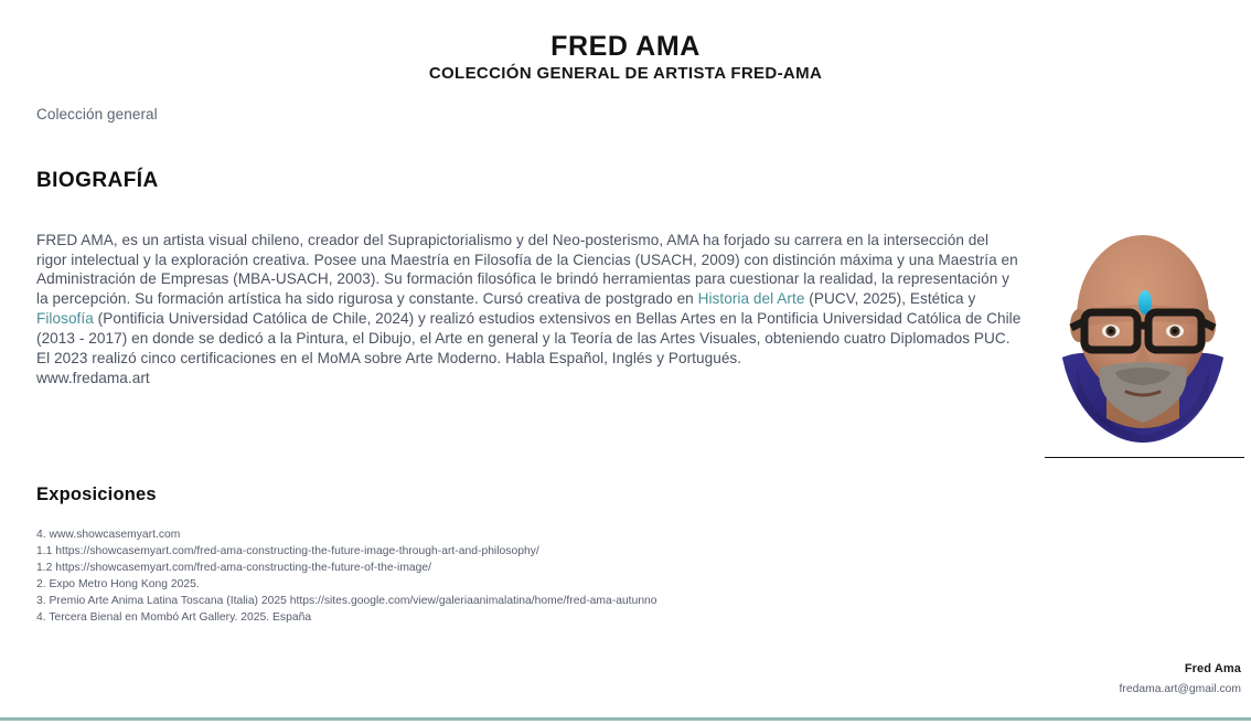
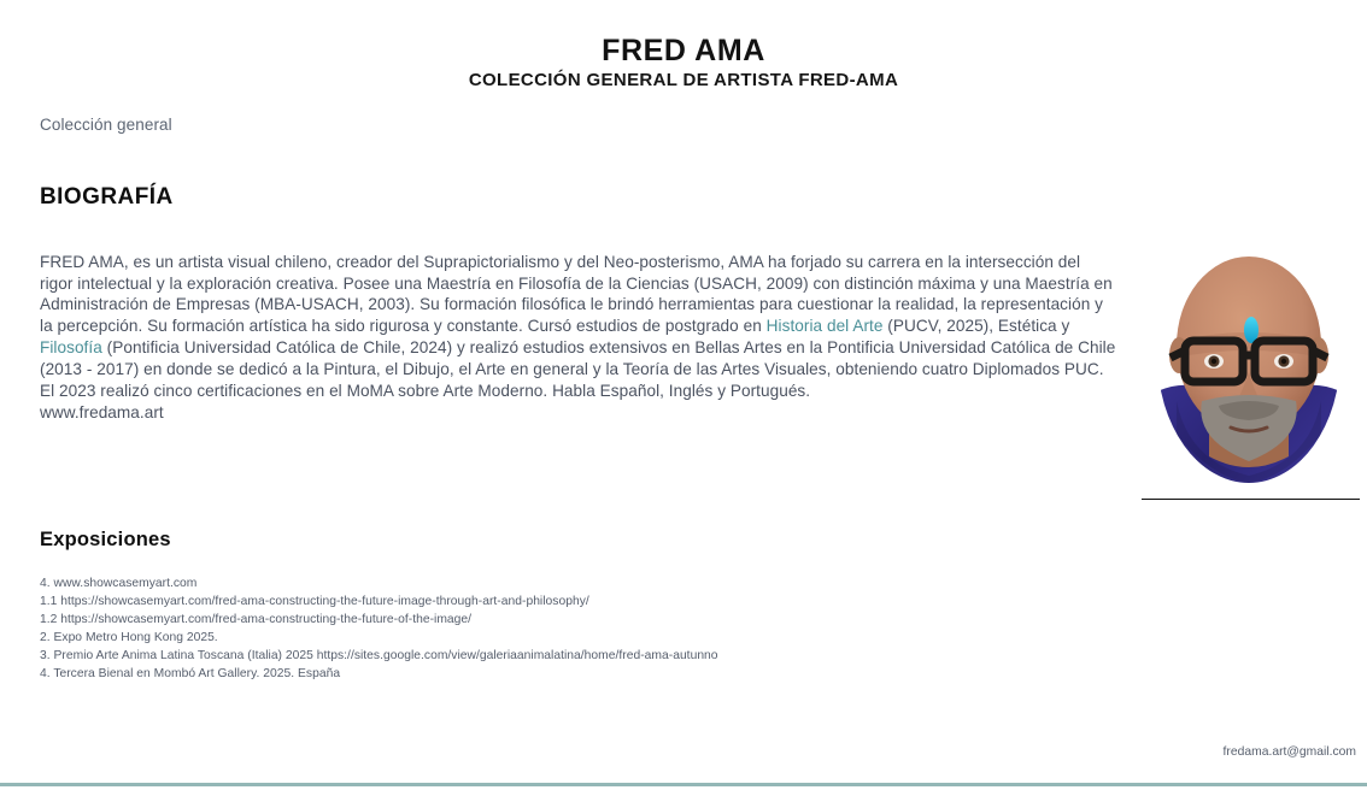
  FRED AMA
  COLECCIÓN GENERAL DE ARTISTA FRED-AMA
  Colección general
  BIOGRAFÍA
- FRED AMA, es un artista visual chileno, creador del Suprapictorialismo y del Neo-posterismo, AMA ha forjado su carrera en la intersección del rigor intelectual y la exploración creativa. Posee una Maestría en Filosofía de la Ciencias (USACH, 2009) con distinción máxima y una Maestría en Administración de Empresas (MBA-USACH, 2003). Su formación filosófica le brindó herramientas para cuestionar la realidad, la representación y la percepción. Su formación artística ha sido rigurosa y constante. Cursó creativa de postgrado en Historia del Arte (PUCV, 2025), Estética y Filosofía (Pontificia Universidad Católica de Chile, 2024) y realizó estudios extensivos en Bellas Artes en la Pontificia Universidad Católica de Chile (2013 - 2017) en donde se dedicó a la Pintura, el Dibujo, el Arte en general y la Teoría de las Artes Visuales, obteniendo cuatro Diplomados PUC. El 2023 realizó cinco certificaciones en el MoMA sobre Arte Moderno. Habla Español, Inglés y Portugués.
+ FRED AMA, es un artista visual chileno, creador del Suprapictorialismo y del Neo-posterismo, AMA ha forjado su carrera en la intersección del rigor intelectual y la exploración creativa. Posee una Maestría en Filosofía de la Ciencias (USACH, 2009) con distinción máxima y una Maestría en Administración de Empresas (MBA-USACH, 2003). Su formación filosófica le brindó herramientas para cuestionar la realidad, la representación y la percepción. Su formación artística ha sido rigurosa y constante. Cursó estudios de postgrado en Historia del Arte (PUCV, 2025), Estética y Filosofía (Pontificia Universidad Católica de Chile, 2024) y realizó estudios extensivos en Bellas Artes en la Pontificia Universidad Católica de Chile (2013 - 2017) en donde se dedicó a la Pintura, el Dibujo, el Arte en general y la Teoría de las Artes Visuales, obteniendo cuatro Diplomados PUC. El 2023 realizó cinco certificaciones en el MoMA sobre Arte Moderno. Habla Español, Inglés y Portugués.
  www.fredama.art
  Exposiciones
  4. www.showcasemyart.com
  1.1 https://showcasemyart.com/fred-ama-constructing-the-future-image-through-art-and-philosophy/
  1.2 https://showcasemyart.com/fred-ama-constructing-the-future-of-the-image/
  2. Expo Metro Hong Kong 2025.
  3. Premio Arte Anima Latina Toscana (Italia) 2025 https://sites.google.com/view/galeriaanimalatina/home/fred-ama-autunno
  4. Tercera Bienal en Mombó Art Gallery. 2025. España
- Fred Ama
  fredama.art@gmail.com
